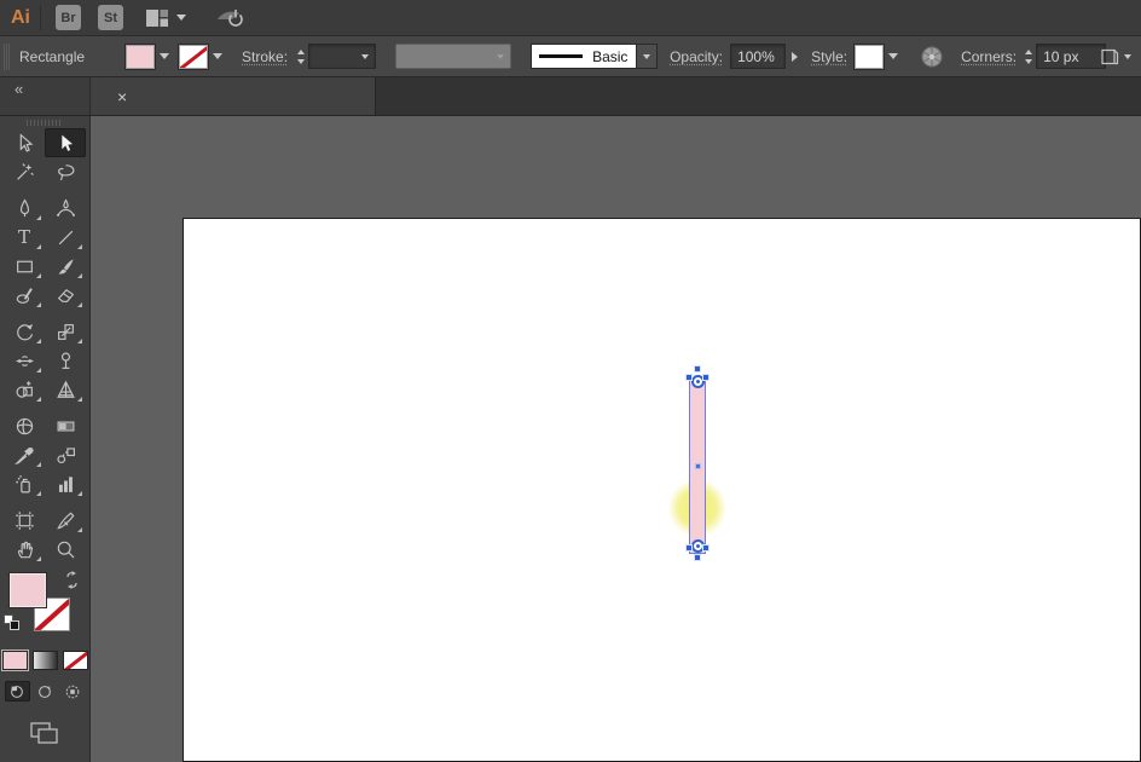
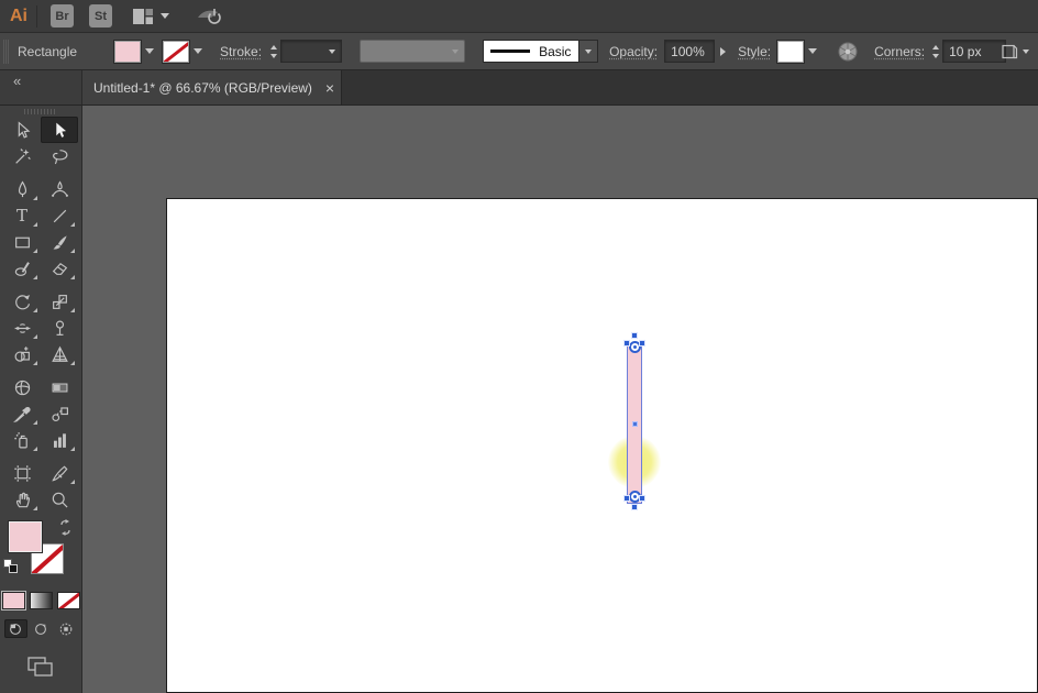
  Ai
  Br
  St
  Rectangle
  Stroke:
  Basic
  Opacity:
  100%
  Style:
  Corners:
  10 px
  «
+ Untitled-1* @ 66.67% (RGB/Preview)
  ×
  T
